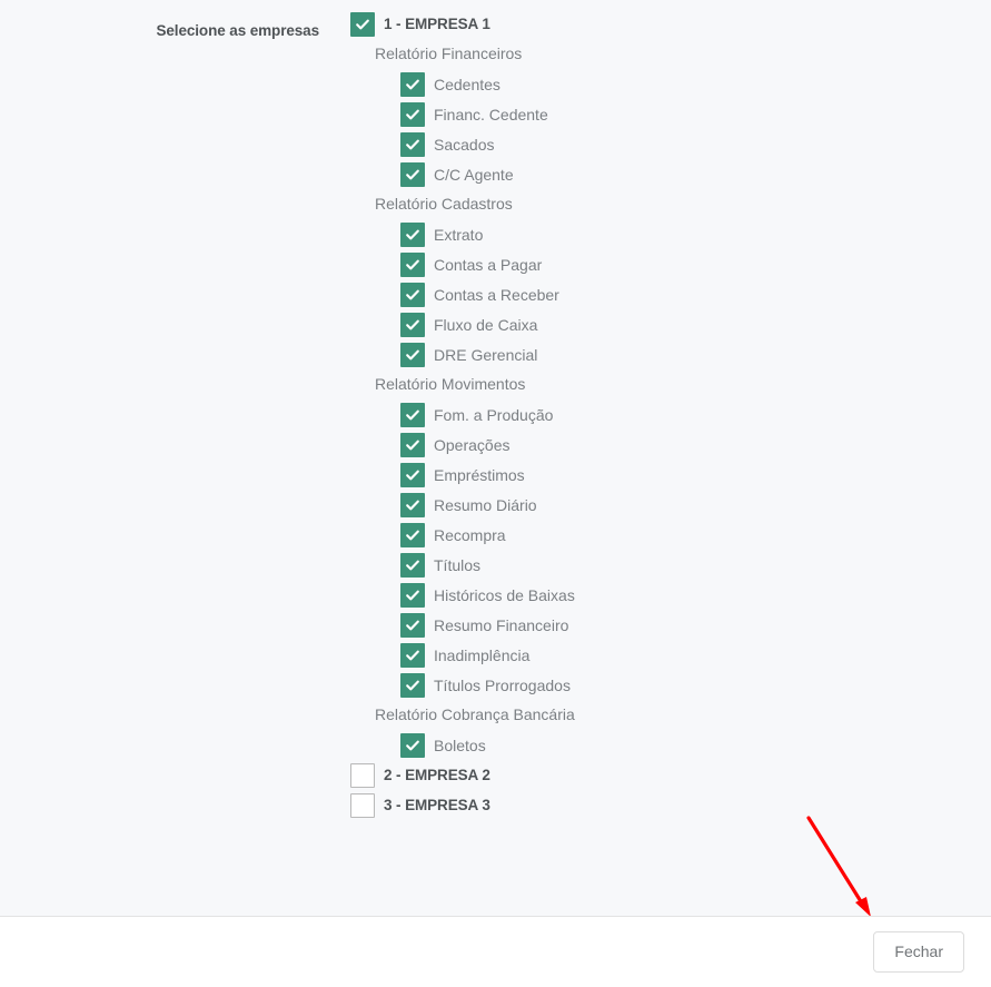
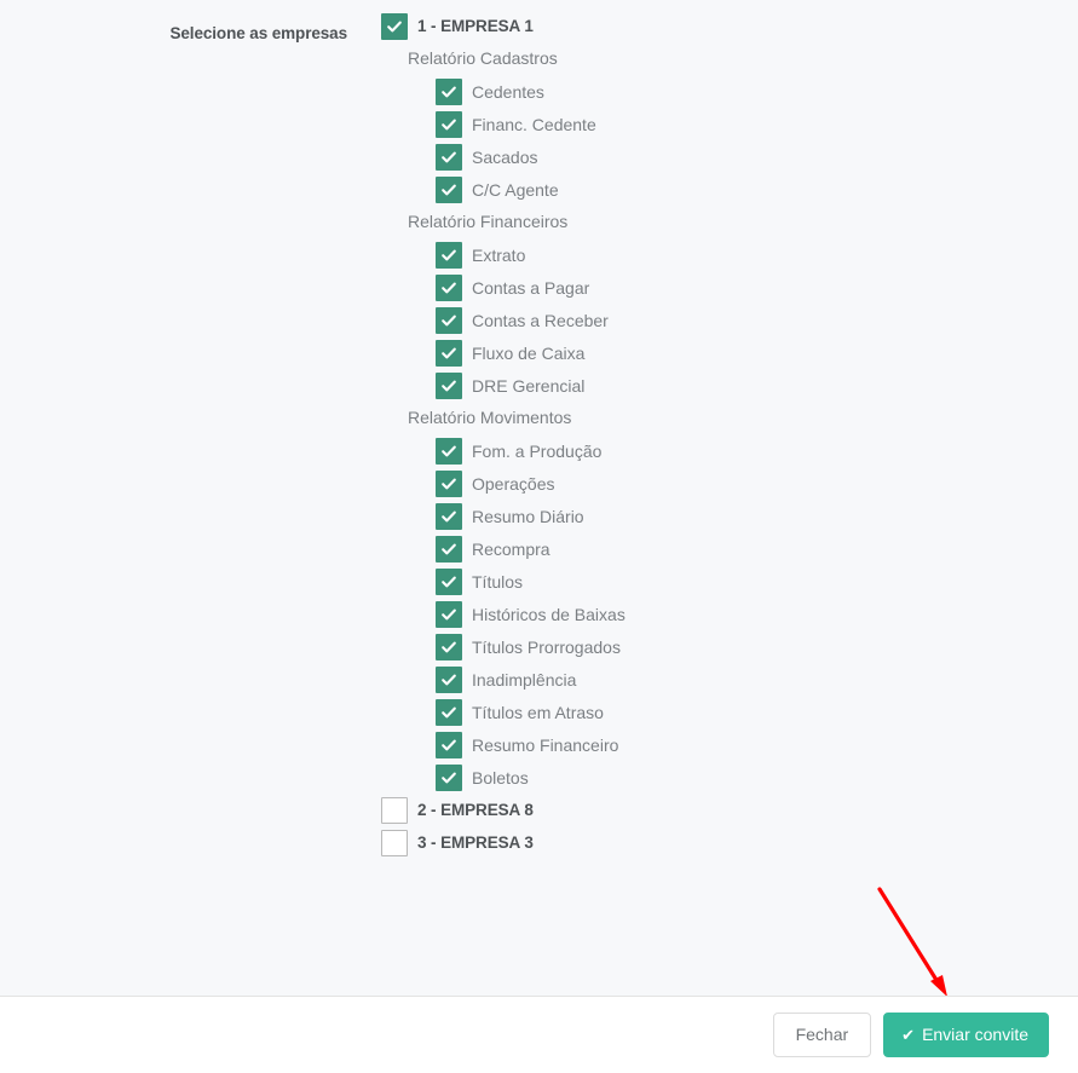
  Selecione as empresas
  1 - EMPRESA 1
- Relatório Financeiros
+ Relatório Cadastros
  Cedentes
  Financ. Cedente
  Sacados
  C/C Agente
- Relatório Cadastros
+ Relatório Financeiros
  Extrato
  Contas a Pagar
  Contas a Receber
  Fluxo de Caixa
  DRE Gerencial
  Relatório Movimentos
  Fom. a Produção
  Operações
- Empréstimos
  Resumo Diário
  Recompra
  Títulos
  Históricos de Baixas
- Resumo Financeiro
+ Títulos Prorrogados
  Inadimplência
+ Títulos em Atraso
- Títulos Prorrogados
+ Resumo Financeiro
- Relatório Cobrança Bancária
  Boletos
- 2 - EMPRESA 2
+ 2 - EMPRESA 8
  3 - EMPRESA 3
  Fechar
+ ✔
+ Enviar convite
